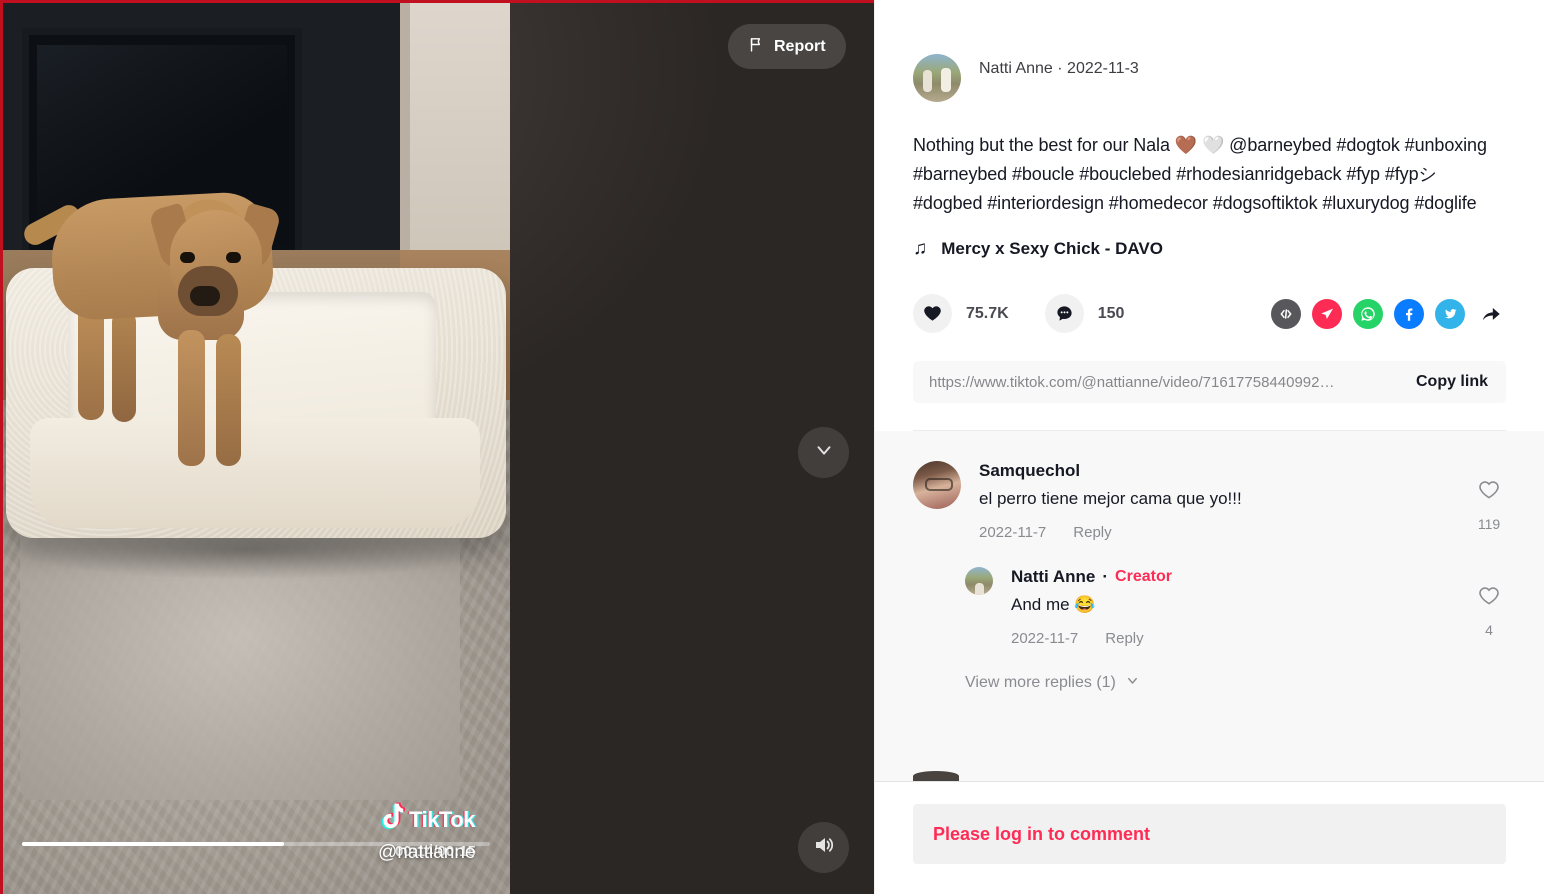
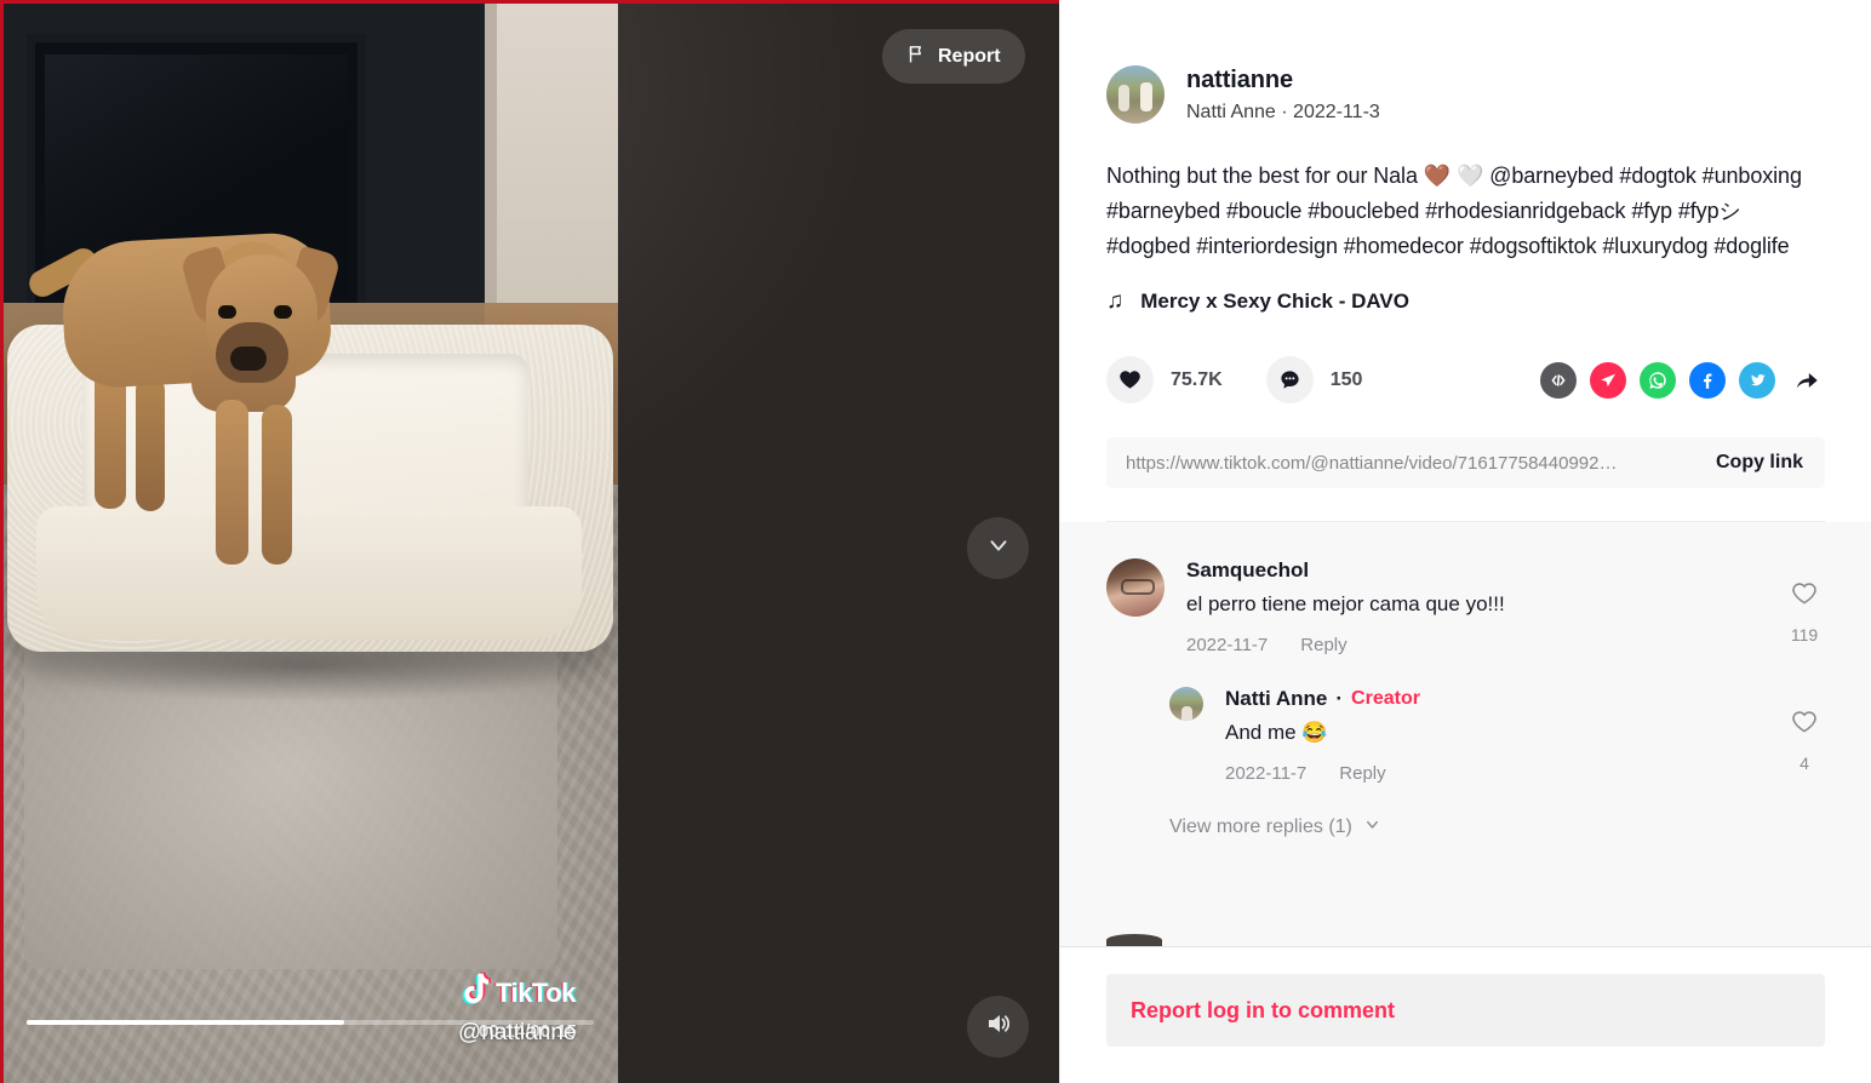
  Report
  00:14/00:15
  TikTok
  @nattianne
+ nattianne
  Natti Anne · 2022-11-3
  Nothing but the best for our Nala 🤎 🤍 @barneybed #dogtok #unboxing #barneybed #boucle #bouclebed #rhodesianridgeback #fyp #fypシ #dogbed #interiordesign #homedecor #dogsoftiktok #luxurydog #doglife
  ♫
  Mercy x Sexy Chick - DAVO
  75.7K
  150
  https://www.tiktok.com/@nattianne/video/71617758440992…
  Copy link
  Samquechol
  el perro tiene mejor cama que yo!!!
  2022-11-7
  Reply
  119
  Natti Anne
  ·
  Creator
  And me 😂
  2022-11-7
  Reply
  4
  View more replies (1)
- Please log in to comment
+ Report log in to comment
